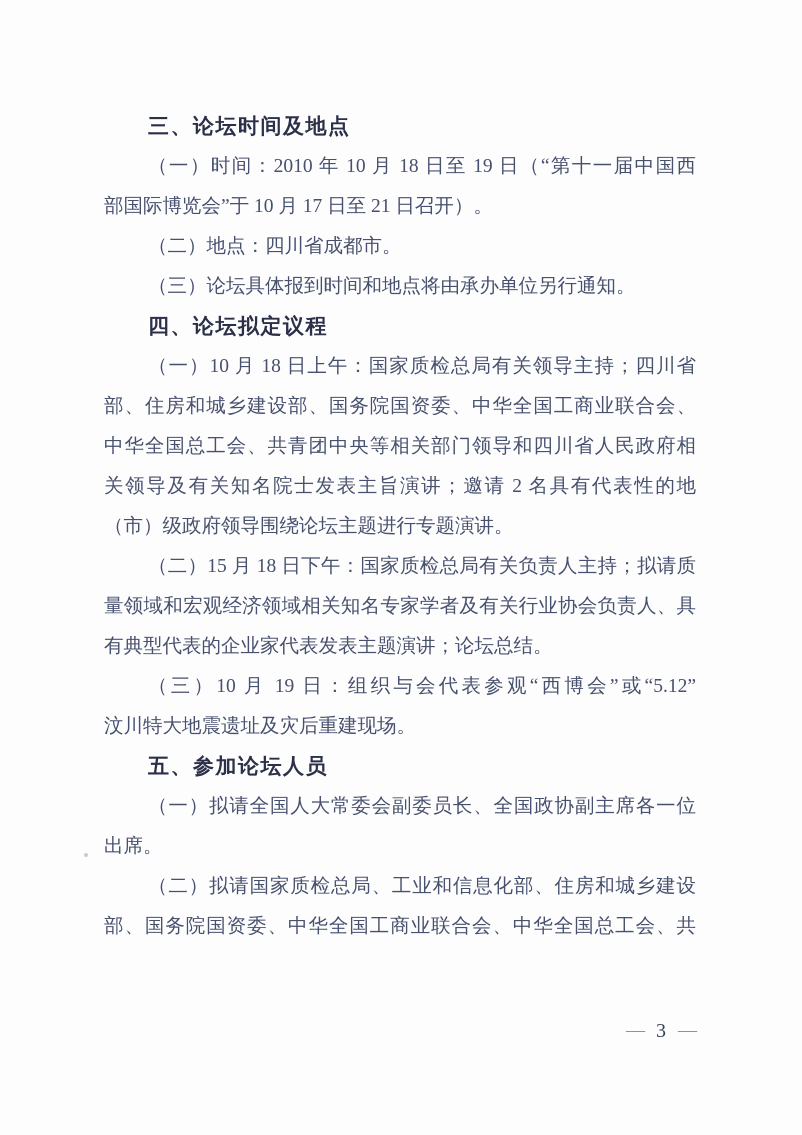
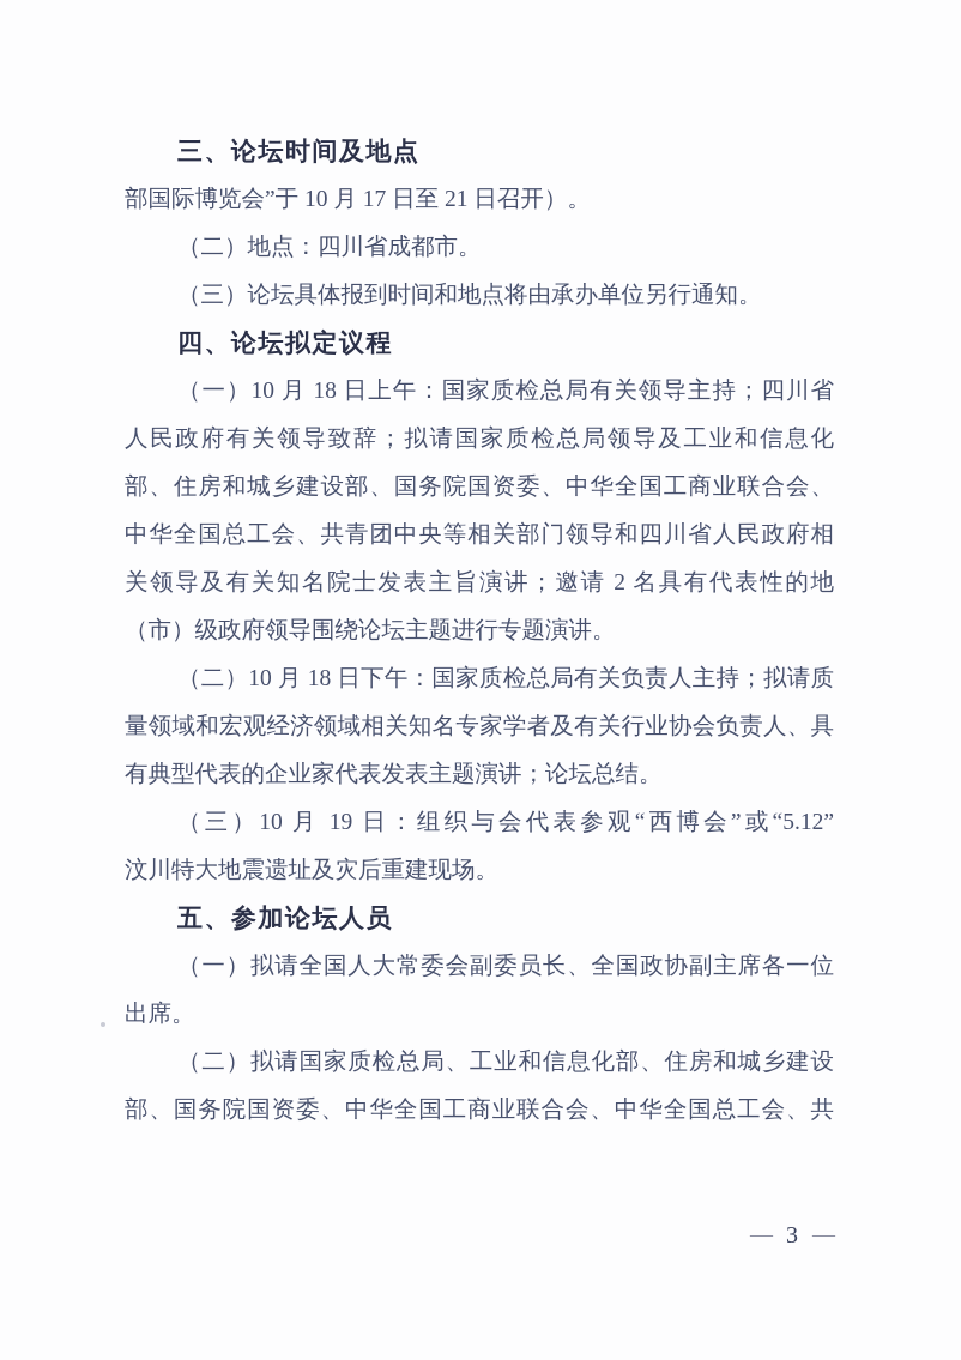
  三、论坛时间及地点
- （一）时间：2010 年 10 月 18 日至 19 日（“第十一届中国西
  部国际博览会”于 10 月 17 日至 21 日召开）。
  （二）地点：四川省成都市。
  （三）论坛具体报到时间和地点将由承办单位另行通知。
  四、论坛拟定议程
  （一）10 月 18 日上午：国家质检总局有关领导主持；四川省
+ 人民政府有关领导致辞；拟请国家质检总局领导及工业和信息化
  部、住房和城乡建设部、国务院国资委、中华全国工商业联合会、
  中华全国总工会、共青团中央等相关部门领导和四川省人民政府相
  关领导及有关知名院士发表主旨演讲；邀请 2 名具有代表性的地
  （市）级政府领导围绕论坛主题进行专题演讲。
- （二）15 月 18 日下午：国家质检总局有关负责人主持；拟请质
+ （二）10 月 18 日下午：国家质检总局有关负责人主持；拟请质
  量领域和宏观经济领域相关知名专家学者及有关行业协会负责人、具
  有典型代表的企业家代表发表主题演讲；论坛总结。
  （三）10 月 19 日：组织与会代表参观“西博会”或“5.12”
  汶川特大地震遗址及灾后重建现场。
  五、参加论坛人员
  （一）拟请全国人大常委会副委员长、全国政协副主席各一位
  出席。
  （二）拟请国家质检总局、工业和信息化部、住房和城乡建设
  部、国务院国资委、中华全国工商业联合会、中华全国总工会、共
  —
  3
  —
